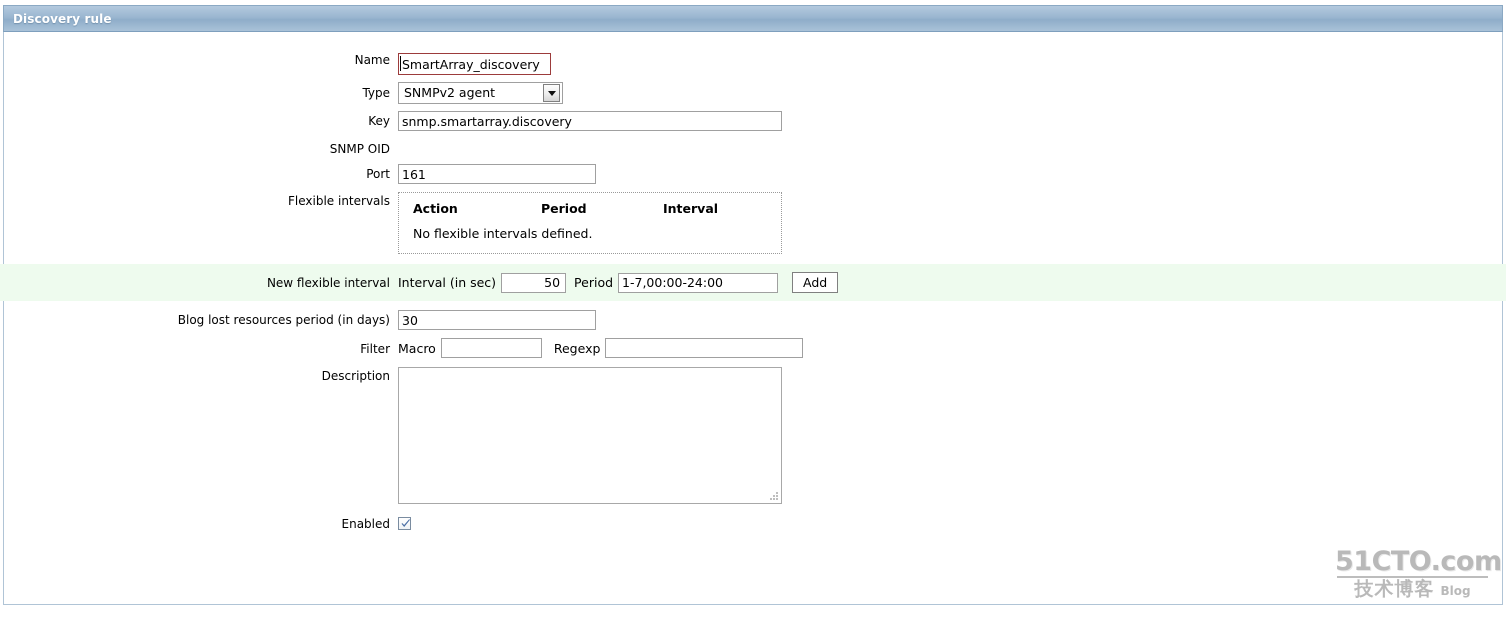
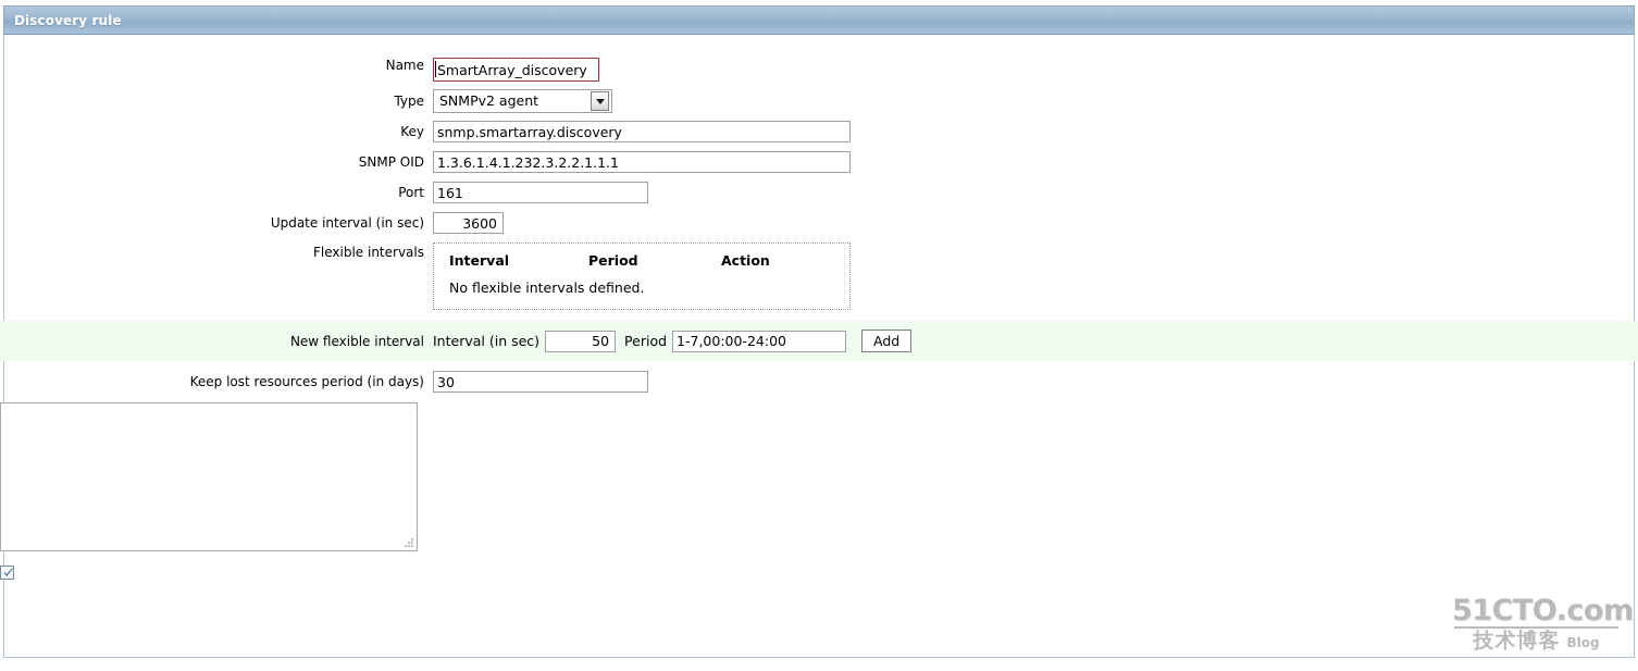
  Discovery rule
  Name
  SmartArray_discovery
  Type
  SNMPv2 agent
  Key
  snmp.smartarray.discovery
  SNMP OID
+ 1.3.6.1.4.1.232.3.2.2.1.1.1
  Port
  161
+ Update interval (in sec)
+ 3600
  Flexible intervals
- Action
+ Interval
  Period
- Interval
+ Action
  No flexible intervals defined.
  New flexible interval
  Interval (in sec)
  50
  Period
  1-7,00:00-24:00
  Add
- Blog lost resources period (in days)
+ Keep lost resources period (in days)
  30
- Filter
- Macro
- Regexp
- Description
- Enabled
  51CTO.com
  技术博客
  Blog
